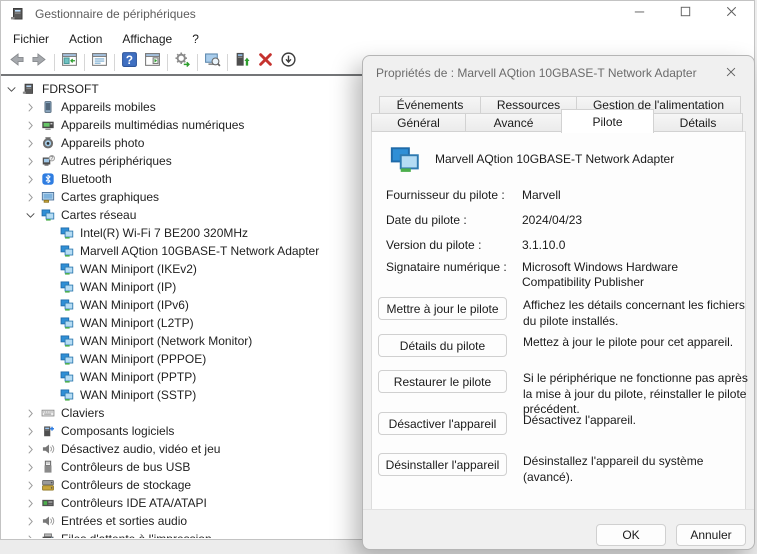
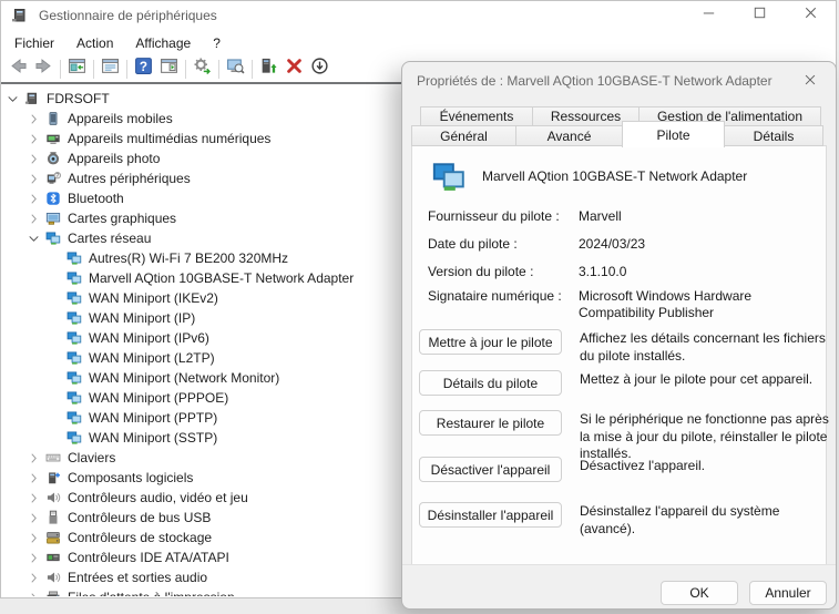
  Gestionnaire de périphériques
  Fichier
  Action
  Affichage
  ?
  ?
  FDRSOFT
  Appareils mobiles
  Appareils multimédias numériques
  Appareils photo
  Autres périphériques
  Bluetooth
  Cartes graphiques
  Cartes réseau
- Intel(R) Wi-Fi 7 BE200 320MHz
+ Autres(R) Wi-Fi 7 BE200 320MHz
  Marvell AQtion 10GBASE-T Network Adapter
  WAN Miniport (IKEv2)
  WAN Miniport (IP)
  WAN Miniport (IPv6)
  WAN Miniport (L2TP)
  WAN Miniport (Network Monitor)
  WAN Miniport (PPPOE)
  WAN Miniport (PPTP)
  WAN Miniport (SSTP)
  Claviers
  Composants logiciels
- Désactivez audio, vidéo et jeu
+ Contrôleurs audio, vidéo et jeu
  Contrôleurs de bus USB
  Contrôleurs de stockage
  Contrôleurs IDE ATA/ATAPI
  Entrées et sorties audio
  Propriétés de : Marvell AQtion 10GBASE-T Network Adapter
  Événements
  Ressources
  Gestion de l'alimentation
  Général
  Avancé
  Pilote
  Détails
  Marvell AQtion 10GBASE-T Network Adapter
  Fournisseur du pilote :
  Marvell
  Date du pilote :
- 2024/04/23
+ 2024/03/23
  Version du pilote :
  3.1.10.0
  Signataire numérique :
  Microsoft Windows Hardware Compatibility Publisher
  Mettre à jour le pilote
  Affichez les détails concernant les fichiers du pilote installés.
  Détails du pilote
  Mettez à jour le pilote pour cet appareil.
  Restaurer le pilote
- Si le périphérique ne fonctionne pas après la mise à jour du pilote, réinstaller le pilote précédent.
+ Si le périphérique ne fonctionne pas après la mise à jour du pilote, réinstaller le pilote installés.
  Désactiver l'appareil
  Désactivez l'appareil.
  Désinstaller l'appareil
  Désinstallez l'appareil du système (avancé).
  OK
  Annuler
